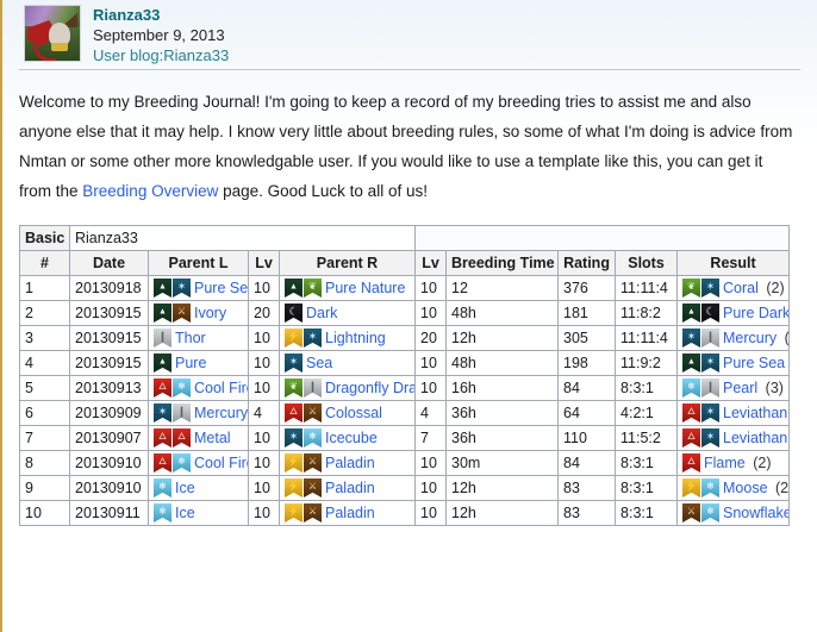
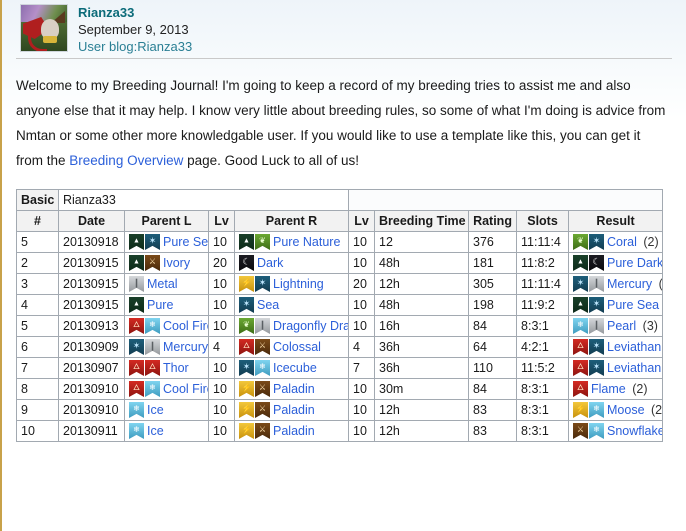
  Rianza33
  September 9, 2013
  User blog:Rianza33
  Welcome to my Breeding Journal! I'm going to keep a record of my breeding tries to assist me and also anyone else that it may help. I know very little about breeding rules, so some of what I'm doing is advice from Nmtan or some other more knowledgable user. If you would like to use a template like this, you can get it from the Breeding Overview page. Good Luck to all of us!
  Basic	Rianza33
  #	Date	Parent L	Lv	Parent R	Lv	Breeding Time	Rating	Slots	Result
- 1	20130918	Pure Se	10	Pure Nature	10	12	376	11:11:4	Coral (2)
+ 5	20130918	Pure Se	10	Pure Nature	10	12	376	11:11:4	Coral (2)
  2	20130915	Ivory	20	Dark	10	48h	181	11:8:2	Pure Dark
- 3	20130915	Thor	10	Lightning	20	12h	305	11:11:4	Mercury (
+ 3	20130915	Metal	10	Lightning	20	12h	305	11:11:4	Mercury (
  4	20130915	Pure	10	Sea	10	48h	198	11:9:2	Pure Sea
  5	20130913	Cool Fir	10	Dragonfly Dra	10	16h	84	8:3:1	Pearl (3)
  6	20130909	Mercury	4	Colossal	4	36h	64	4:2:1	Leviathan
- 7	20130907	Metal	10	Icecube	7	36h	110	11:5:2	Leviathan
+ 7	20130907	Thor	10	Icecube	7	36h	110	11:5:2	Leviathan
  8	20130910	Cool Fir	10	Paladin	10	30m	84	8:3:1	Flame (2)
  9	20130910	Ice	10	Paladin	10	12h	83	8:3:1	Moose (2
  10	20130911	Ice	10	Paladin	10	12h	83	8:3:1	Snowflake
